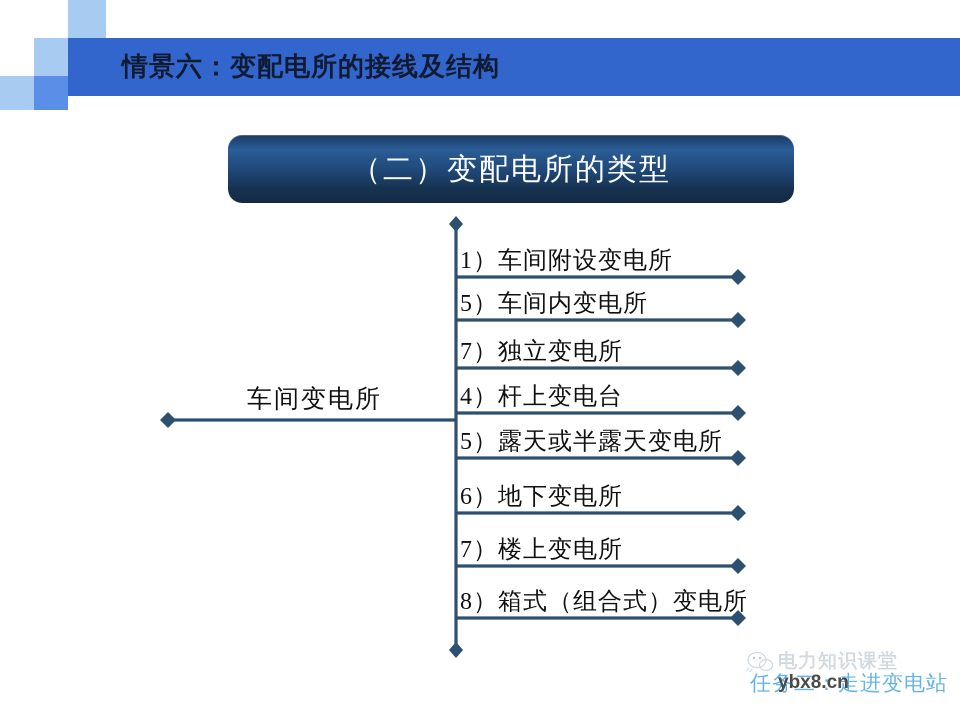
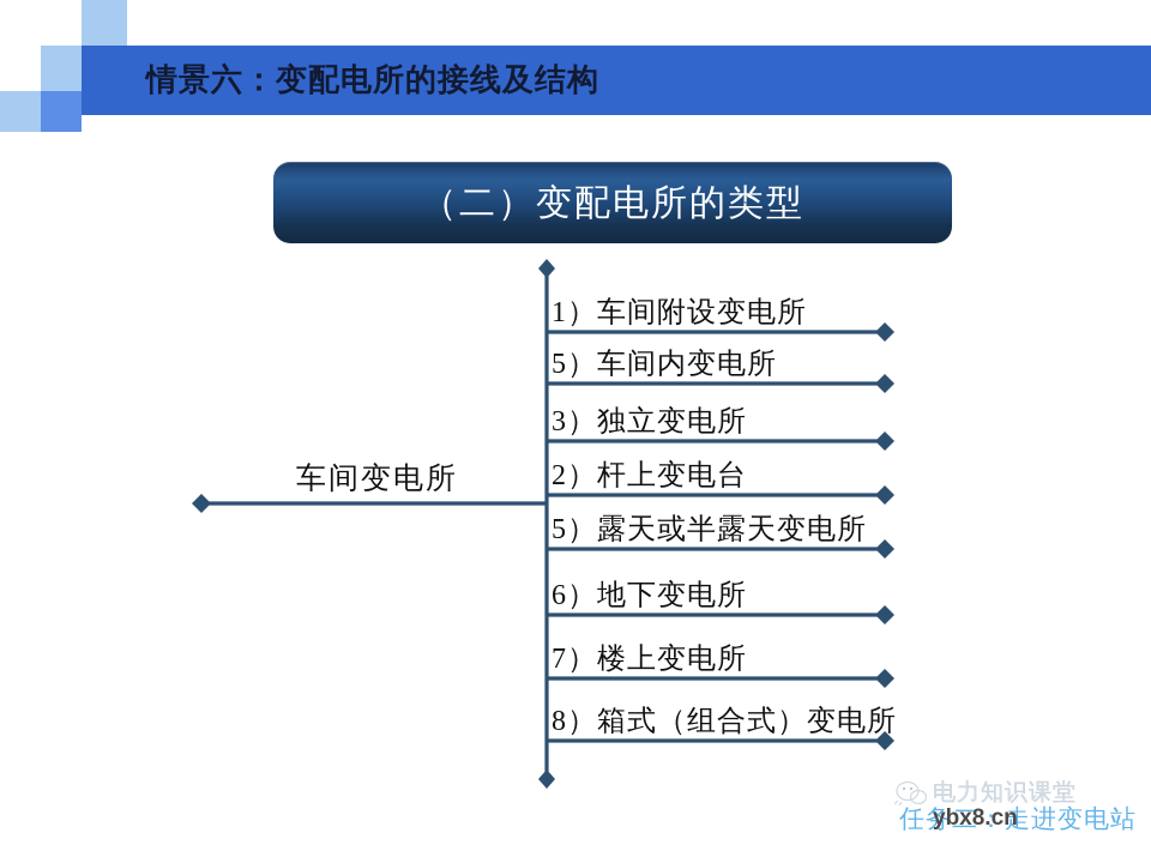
  情景六：变配电所的接线及结构
  （二）变配电所的类型
  车间变电所
  1）车间附设变电所
  5）车间内变电所
- 7）独立变电所
+ 3）独立变电所
- 4）杆上变电台
+ 2）杆上变电台
  5）露天或半露天变电所
  6）地下变电所
  7）楼上变电所
  8）箱式（组合式）变电所
  电力知识课堂
  任务二：走进变电站
  ybx8.cn
